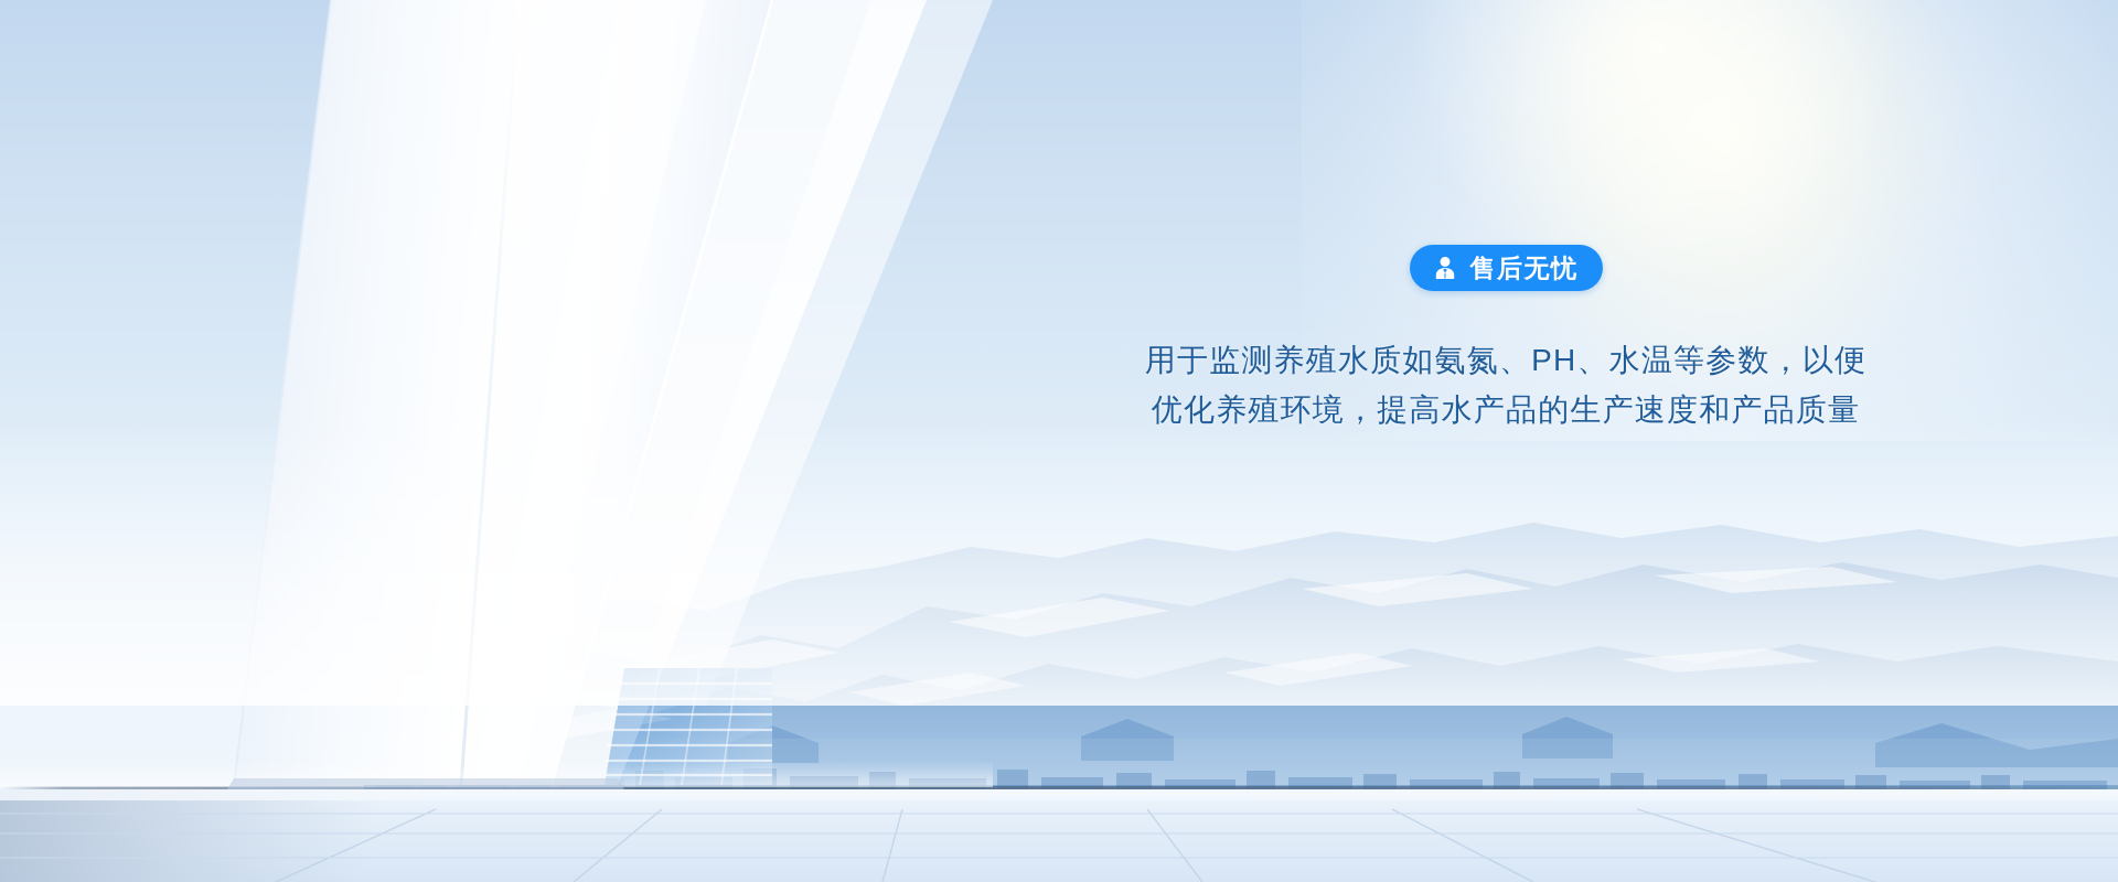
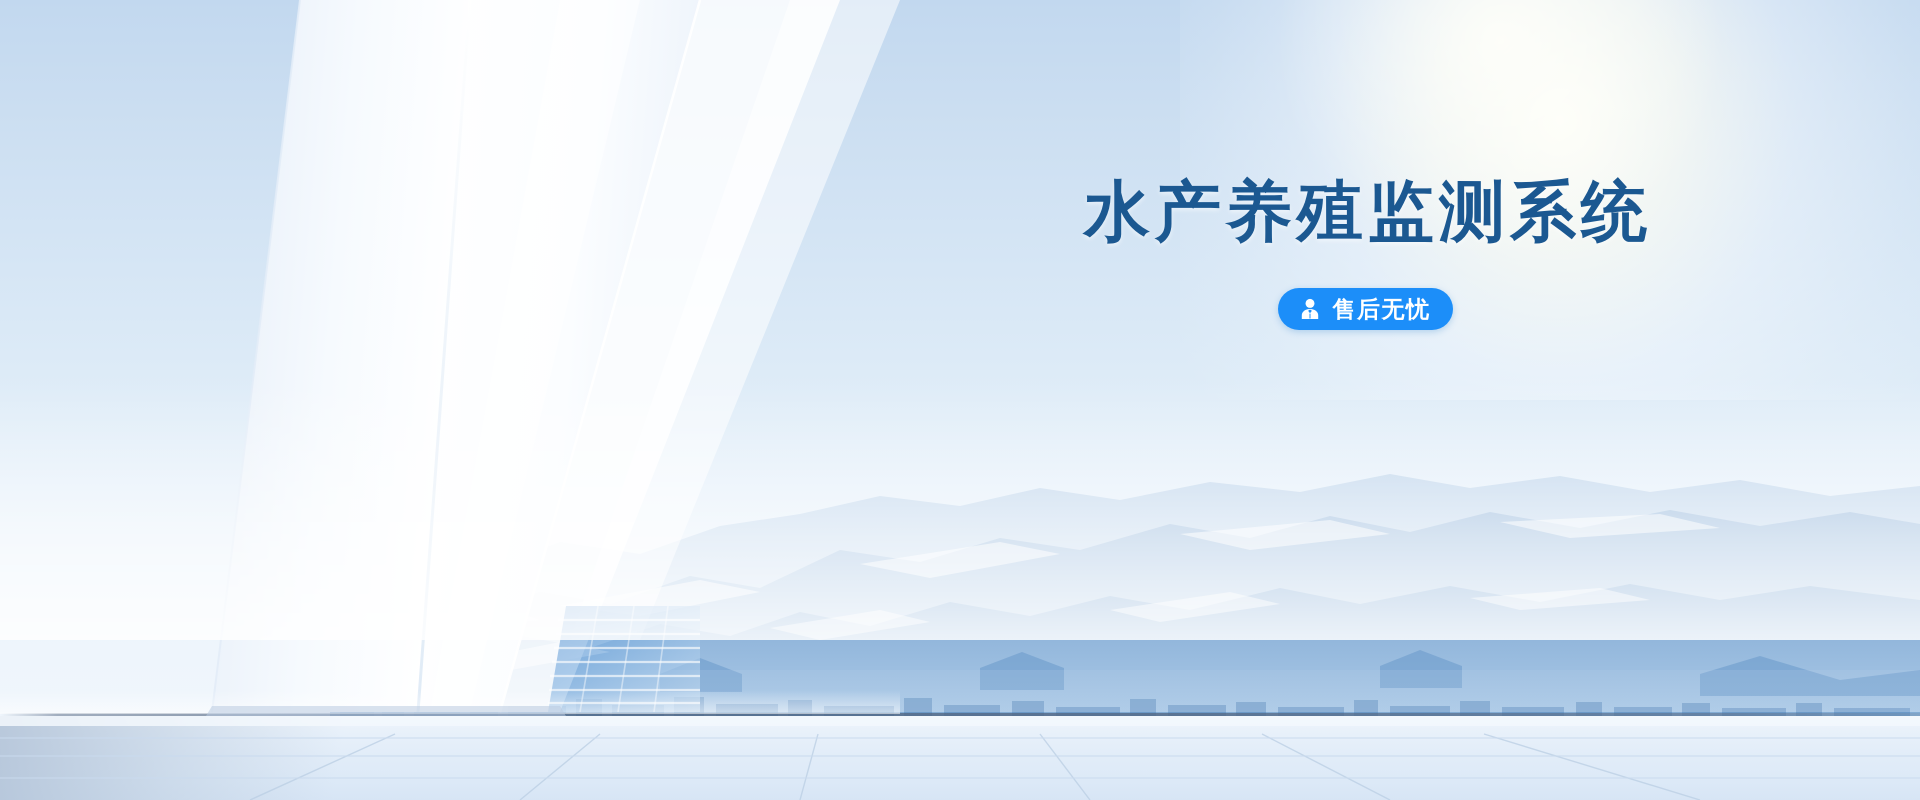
+ 水产养殖监测系统
  售后无忧
- 用于监测养殖水质如氨氮、PH、水温等参数，以便
- 优化养殖环境，提高水产品的生产速度和产品质量
